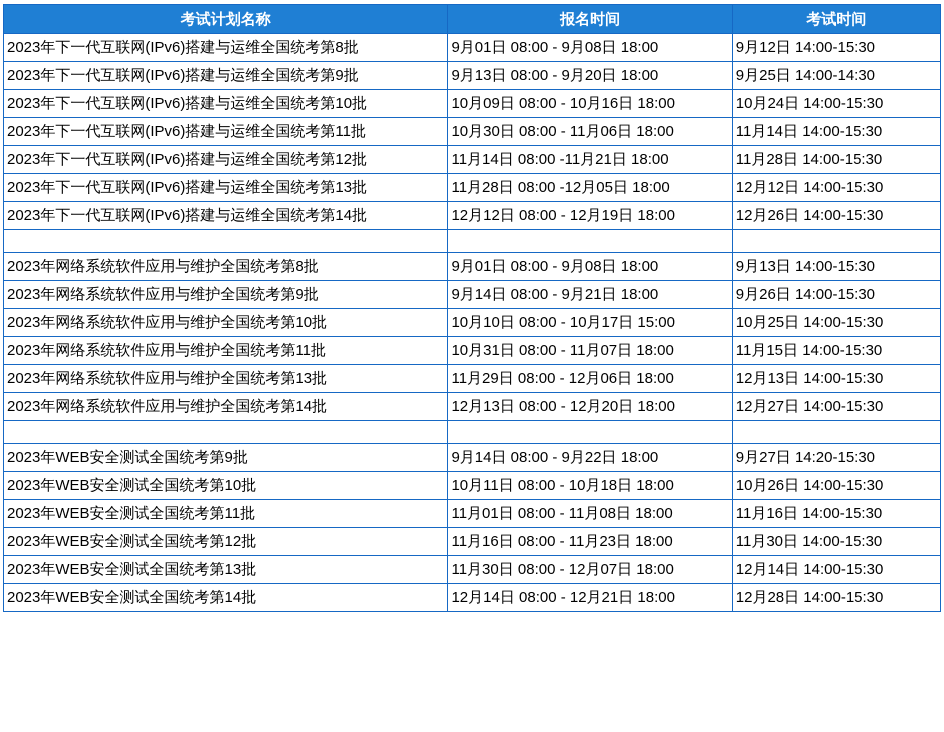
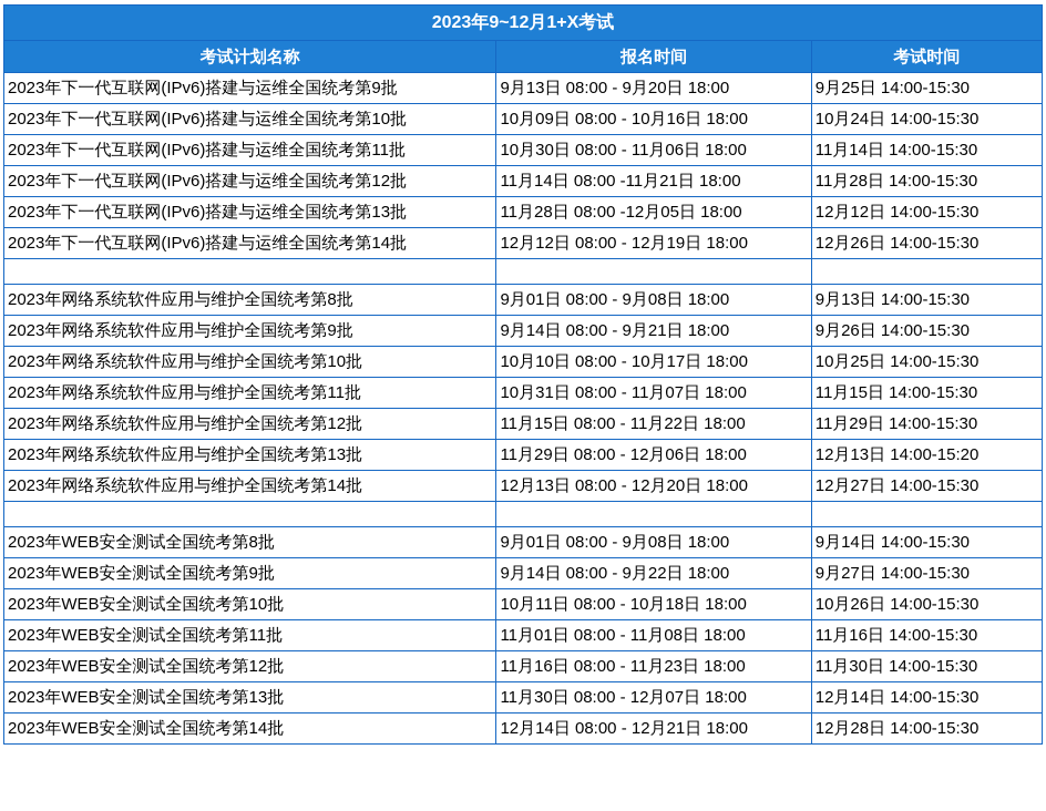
+ 2023年9~12月1+X考试
  考试计划名称	报名时间	考试时间
- 2023年下一代互联网(IPv6)搭建与运维全国统考第8批	9月01日 08:00 - 9月08日 18:00	9月12日 14:00-15:30
- 2023年下一代互联网(IPv6)搭建与运维全国统考第9批	9月13日 08:00 - 9月20日 18:00	9月25日 14:00-14:30
+ 2023年下一代互联网(IPv6)搭建与运维全国统考第9批	9月13日 08:00 - 9月20日 18:00	9月25日 14:00-15:30
  2023年下一代互联网(IPv6)搭建与运维全国统考第10批	10月09日 08:00 - 10月16日 18:00	10月24日 14:00-15:30
  2023年下一代互联网(IPv6)搭建与运维全国统考第11批	10月30日 08:00 - 11月06日 18:00	11月14日 14:00-15:30
  2023年下一代互联网(IPv6)搭建与运维全国统考第12批	11月14日 08:00 -11月21日 18:00	11月28日 14:00-15:30
  2023年下一代互联网(IPv6)搭建与运维全国统考第13批	11月28日 08:00 -12月05日 18:00	12月12日 14:00-15:30
  2023年下一代互联网(IPv6)搭建与运维全国统考第14批	12月12日 08:00 - 12月19日 18:00	12月26日 14:00-15:30
  2023年网络系统软件应用与维护全国统考第8批	9月01日 08:00 - 9月08日 18:00	9月13日 14:00-15:30
  2023年网络系统软件应用与维护全国统考第9批	9月14日 08:00 - 9月21日 18:00	9月26日 14:00-15:30
- 2023年网络系统软件应用与维护全国统考第10批	10月10日 08:00 - 10月17日 15:00	10月25日 14:00-15:30
+ 2023年网络系统软件应用与维护全国统考第10批	10月10日 08:00 - 10月17日 18:00	10月25日 14:00-15:30
  2023年网络系统软件应用与维护全国统考第11批	10月31日 08:00 - 11月07日 18:00	11月15日 14:00-15:30
+ 2023年网络系统软件应用与维护全国统考第12批	11月15日 08:00 - 11月22日 18:00	11月29日 14:00-15:30
- 2023年网络系统软件应用与维护全国统考第13批	11月29日 08:00 - 12月06日 18:00	12月13日 14:00-15:30
+ 2023年网络系统软件应用与维护全国统考第13批	11月29日 08:00 - 12月06日 18:00	12月13日 14:00-15:20
  2023年网络系统软件应用与维护全国统考第14批	12月13日 08:00 - 12月20日 18:00	12月27日 14:00-15:30
+ 2023年WEB安全测试全国统考第8批	9月01日 08:00 - 9月08日 18:00	9月14日 14:00-15:30
- 2023年WEB安全测试全国统考第9批	9月14日 08:00 - 9月22日 18:00	9月27日 14:20-15:30
+ 2023年WEB安全测试全国统考第9批	9月14日 08:00 - 9月22日 18:00	9月27日 14:00-15:30
  2023年WEB安全测试全国统考第10批	10月11日 08:00 - 10月18日 18:00	10月26日 14:00-15:30
  2023年WEB安全测试全国统考第11批	11月01日 08:00 - 11月08日 18:00	11月16日 14:00-15:30
  2023年WEB安全测试全国统考第12批	11月16日 08:00 - 11月23日 18:00	11月30日 14:00-15:30
  2023年WEB安全测试全国统考第13批	11月30日 08:00 - 12月07日 18:00	12月14日 14:00-15:30
  2023年WEB安全测试全国统考第14批	12月14日 08:00 - 12月21日 18:00	12月28日 14:00-15:30
